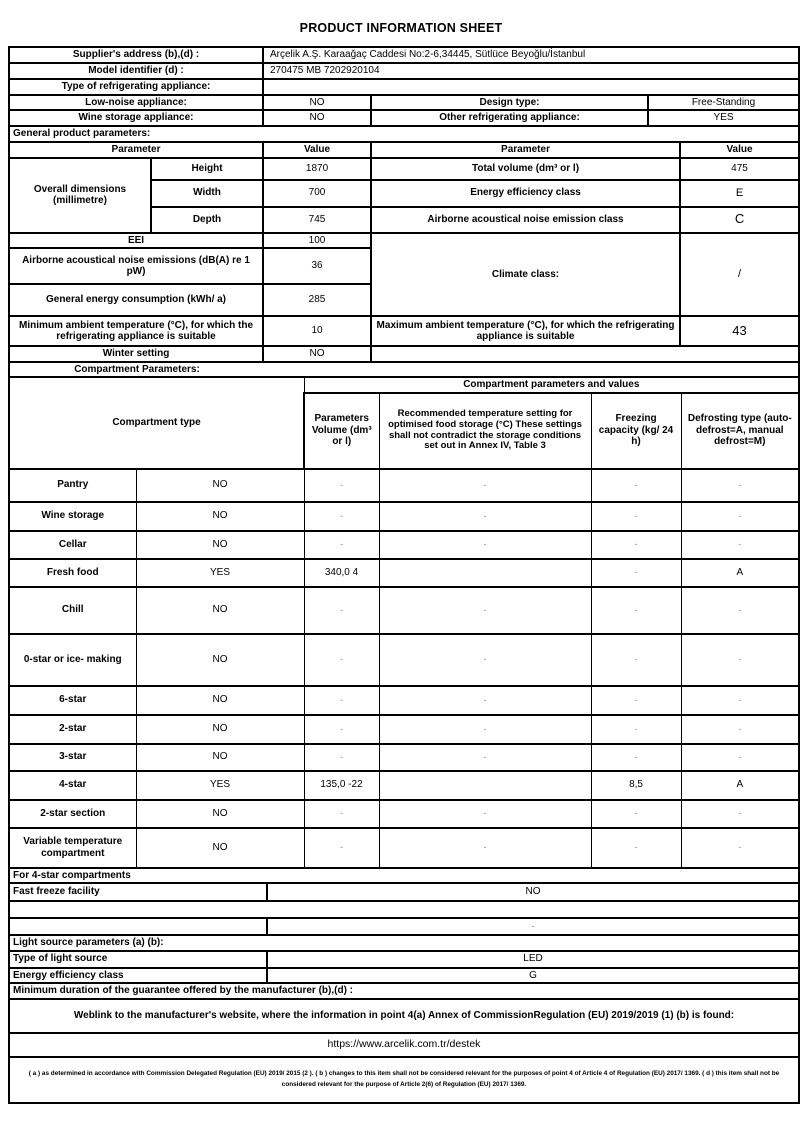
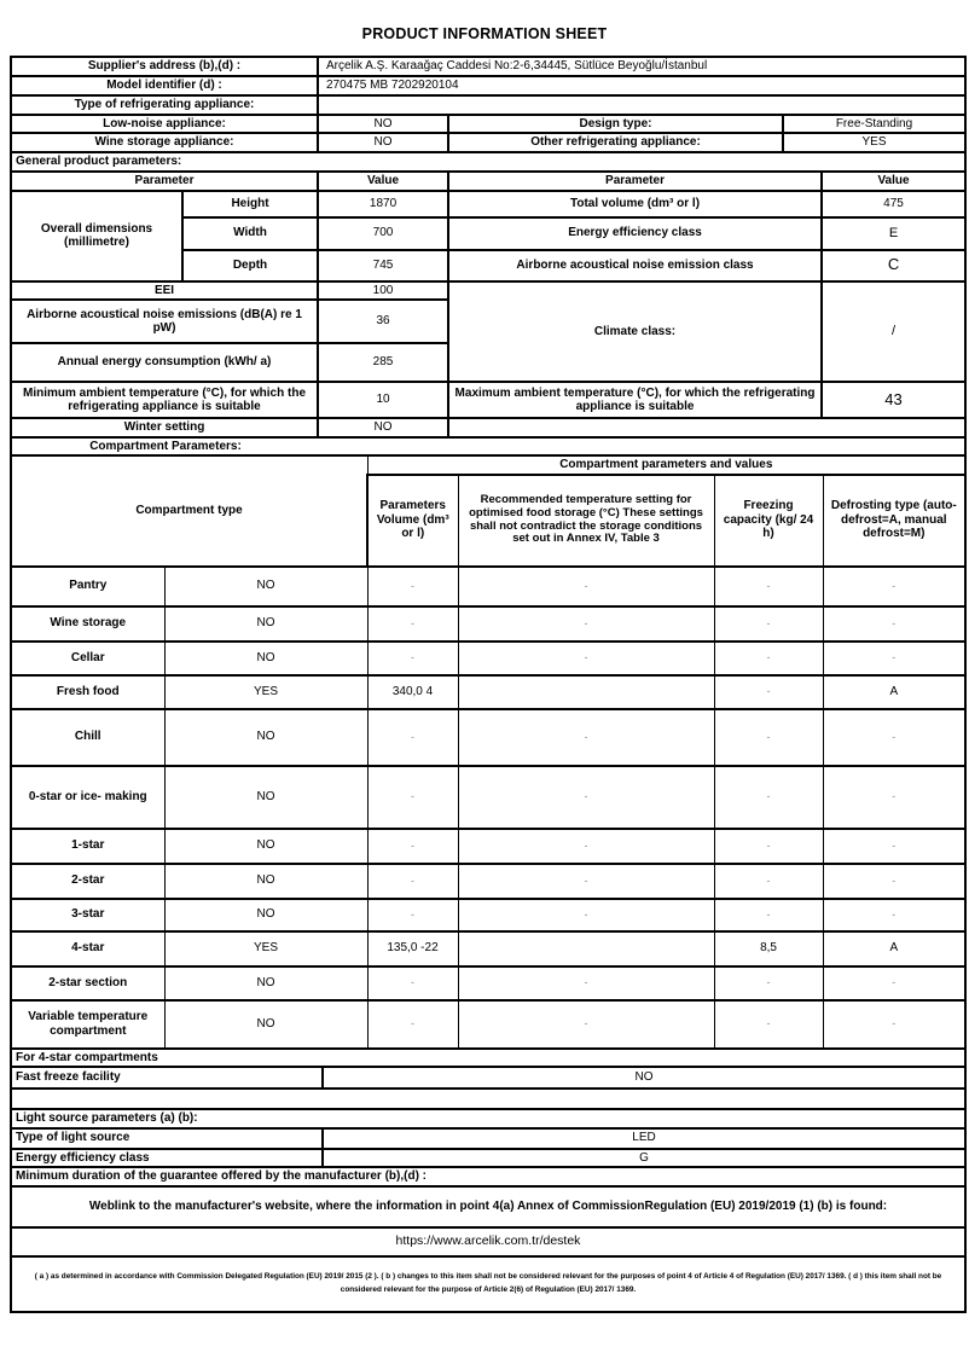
  PRODUCT INFORMATION SHEET
  Supplier's address (b),(d) :	Arçelik A.Ş. Karaağaç Caddesi No:2-6,34445, Sütlüce Beyoğlu/İstanbul
  Model identifier (d) :	270475 MB 7202920104
  Type of refrigerating appliance:
  Low-noise appliance:	NO	Design type:	Free-Standing
  Wine storage appliance:	NO	Other refrigerating appliance:	YES
  General product parameters:
  Parameter	Value	Parameter	Value
  Overall dimensions (millimetre)	Height	1870	Total volume (dm³ or l)	475
  Width	700	Energy efficiency class	E
  Depth	745	Airborne acoustical noise emission class	C
  EEI	100	Climate class:	/
  Airborne acoustical noise emissions (dB(A) re 1 pW)	36
- General energy consumption (kWh/ a)	285
+ Annual energy consumption (kWh/ a)	285
  Minimum ambient temperature (°C), for which the refrigerating appliance is suitable	10	Maximum ambient temperature (°C), for which the refrigerating appliance is suitable	43
  Winter setting	NO
  Compartment Parameters:
  Compartment type	Compartment parameters and values
  Parameters Volume (dm³ or l)	Recommended temperature setting for optimised food storage (°C) These settings shall not contradict the storage conditions set out in Annex IV, Table 3	Freezing capacity (kg/ 24 h)	Defrosting type (auto-defrost=A, manual defrost=M)
  Pantry	NO	-	-	-	-
  Wine storage	NO	-	-	-	-
  Cellar	NO	-	-	-	-
  Fresh food	YES	340,0 4		-	A
  Chill	NO	-	-	-	-
  0-star or ice- making	NO	-	-	-	-
- 6-star	NO	-	-	-	-
+ 1-star	NO	-	-	-	-
  2-star	NO	-	-	-	-
  3-star	NO	-	-	-	-
  4-star	YES	135,0 -22		8,5	A
  2-star section	NO	-	-	-	-
  Variable temperature compartment	NO	-	-	-	-
  For 4-star compartments
  Fast freeze facility	NO
- 	-
  Light source parameters (a) (b):
  Type of light source	LED
  Energy efficiency class	G
  Minimum duration of the guarantee offered by the manufacturer (b),(d) :
  Weblink to the manufacturer's website, where the information in point 4(a) Annex of CommissionRegulation (EU) 2019/2019 (1) (b) is found:
  https://www.arcelik.com.tr/destek
